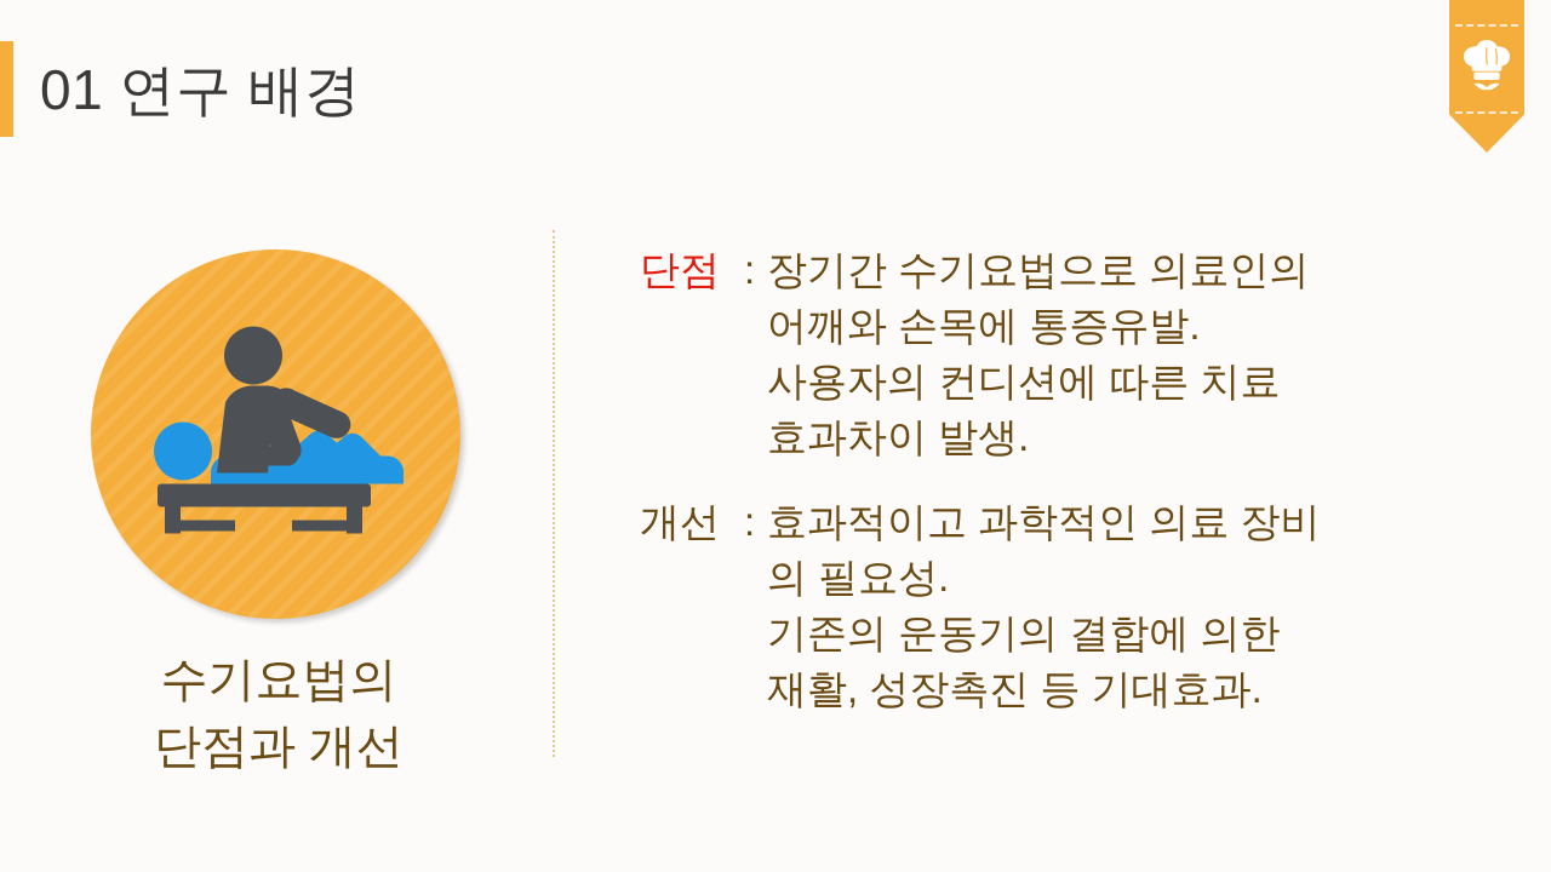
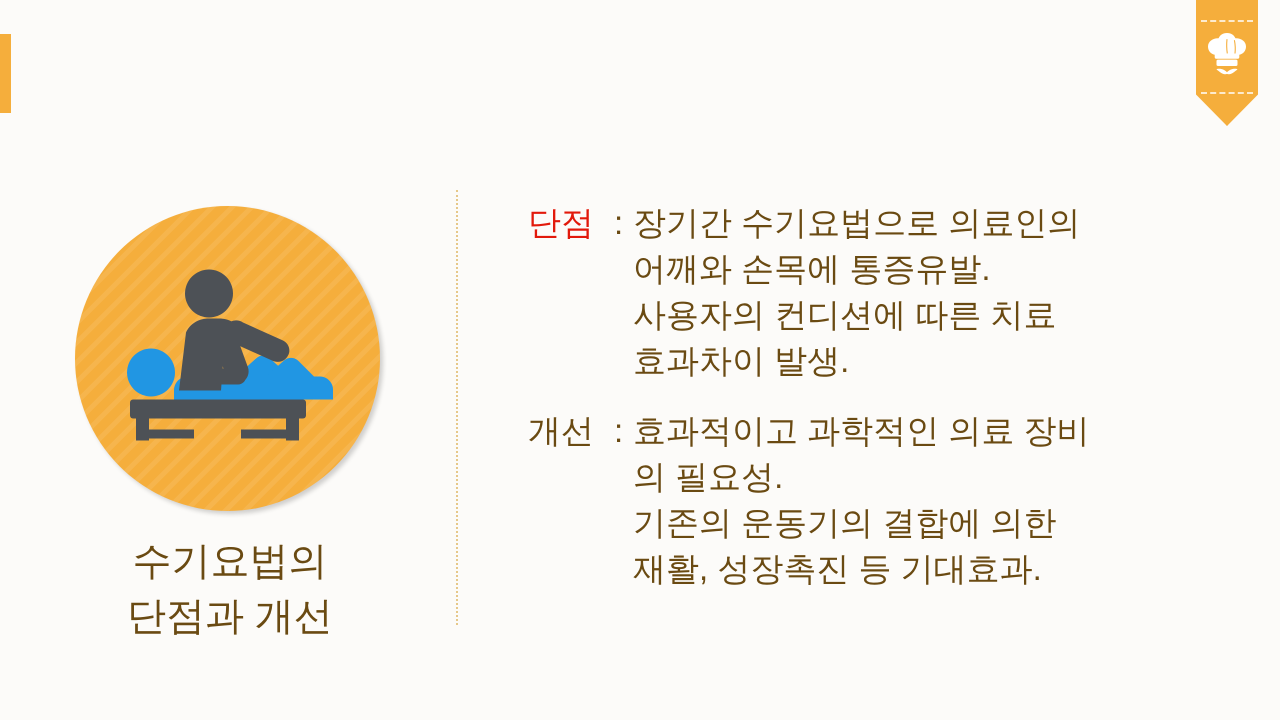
- 01 연구 배경
  수기요법의
  단점과 개선
  단점
  :
  장기간 수기요법으로 의료인의
  어깨와 손목에 통증유발.
  사용자의 컨디션에 따른 치료
  효과차이 발생.
  개선
  :
  효과적이고 과학적인 의료 장비
  의 필요성.
  기존의 운동기의 결합에 의한
  재활, 성장촉진 등 기대효과.
